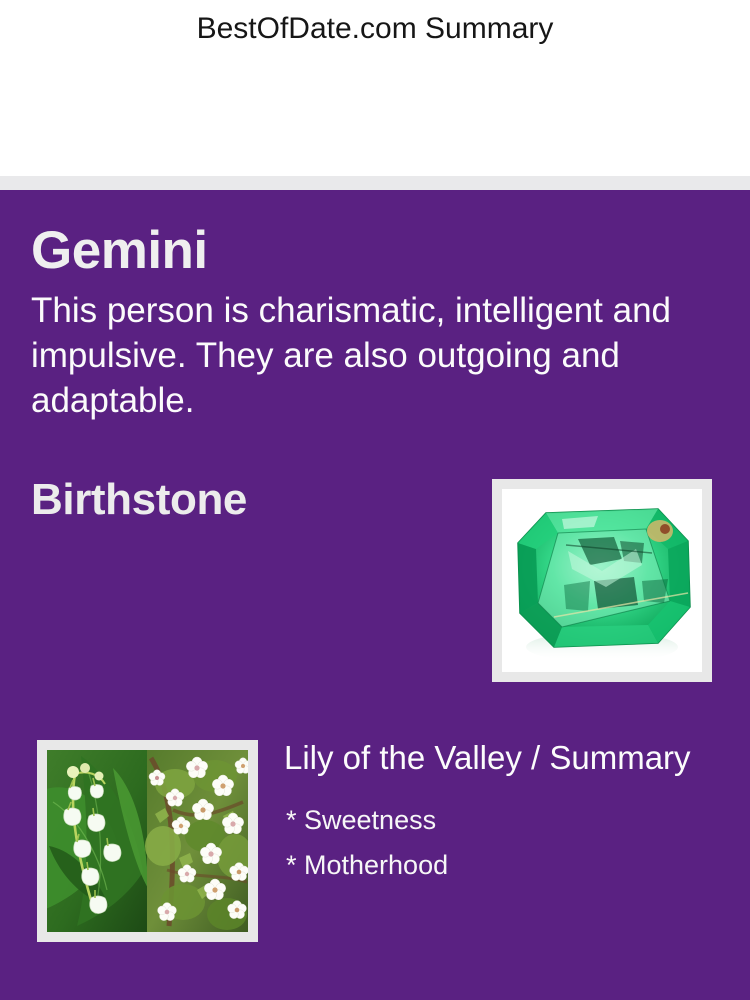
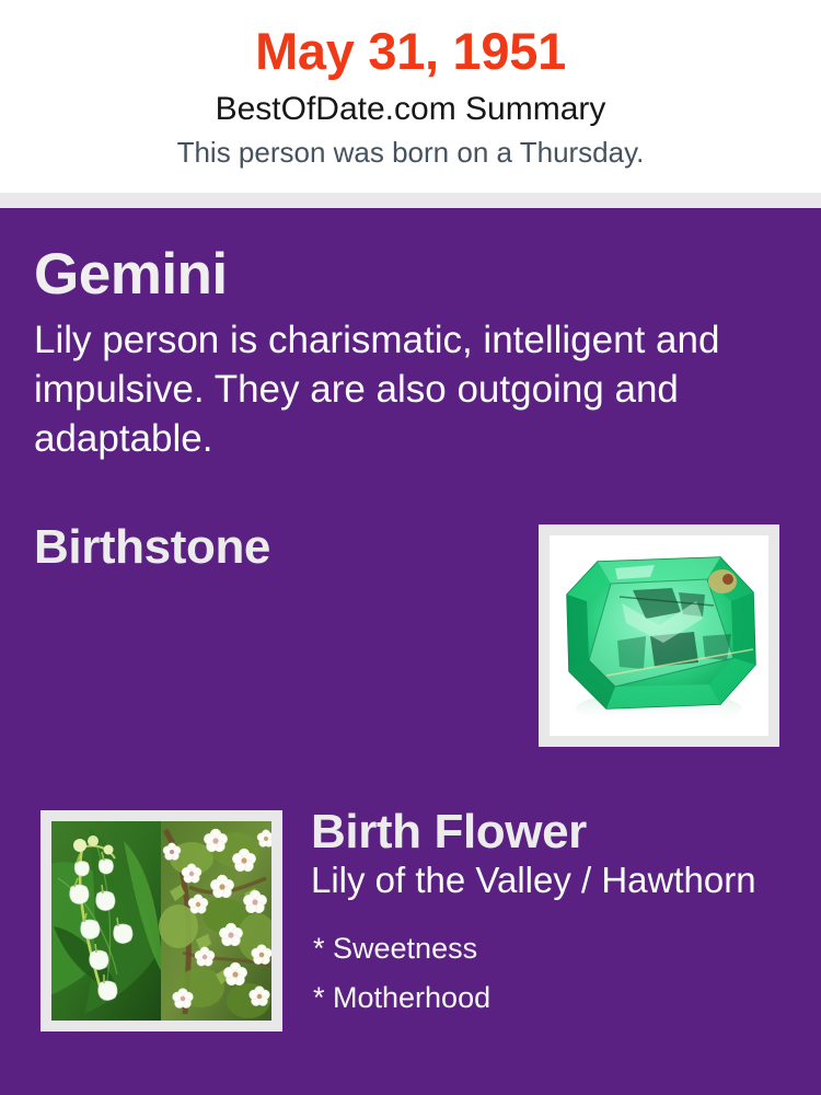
+ May 31, 1951
  BestOfDate.com Summary
+ This person was born on a Thursday.
  Gemini
- This person is charismatic, intelligent and impulsive. They are also outgoing and adaptable.
+ Lily person is charismatic, intelligent and impulsive. They are also outgoing and adaptable.
  Birthstone
+ Birth Flower
- Lily of the Valley / Summary
+ Lily of the Valley / Hawthorn
  * Sweetness
  * Motherhood
